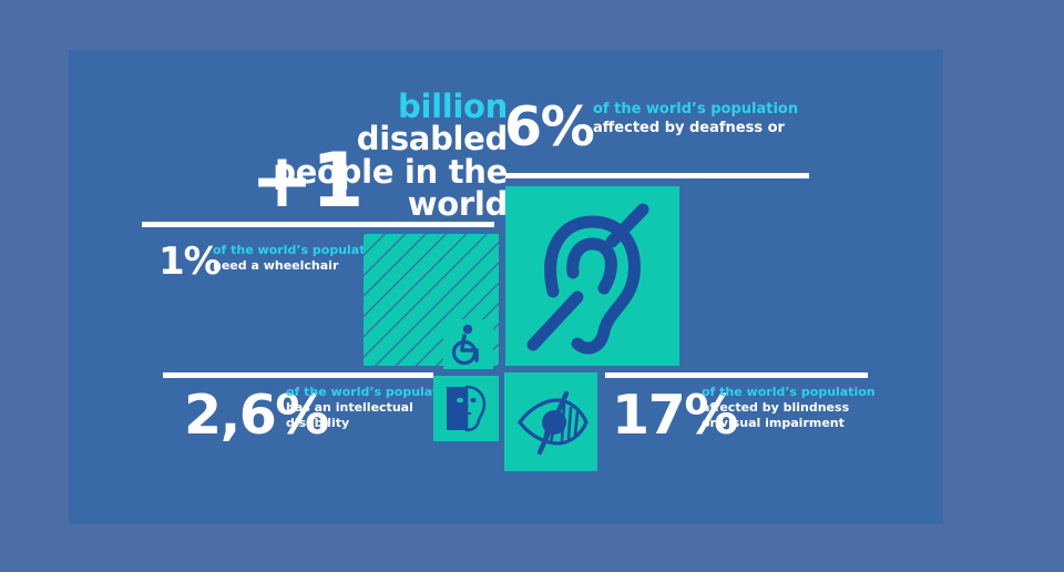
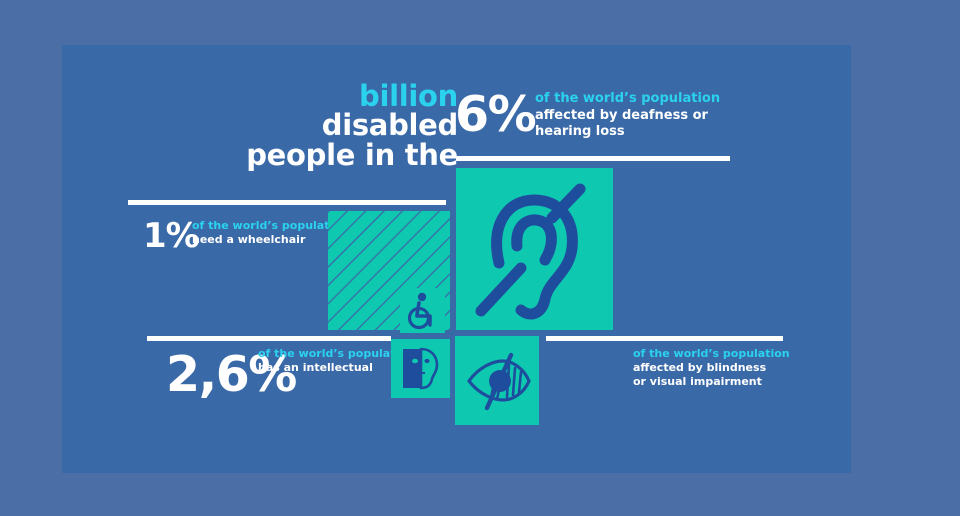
  billion
  disabled
  people in the
- world
- +1
  6%
  of the world’s population
  affected by deafness or
+ hearing loss
  1%
  of the world’s populat
  need a wheelchair
  2,6%
  of the world’s popula
  has an intellectual
- disability
- 17%
  of the world’s population
  affected by blindness
  or visual impairment
